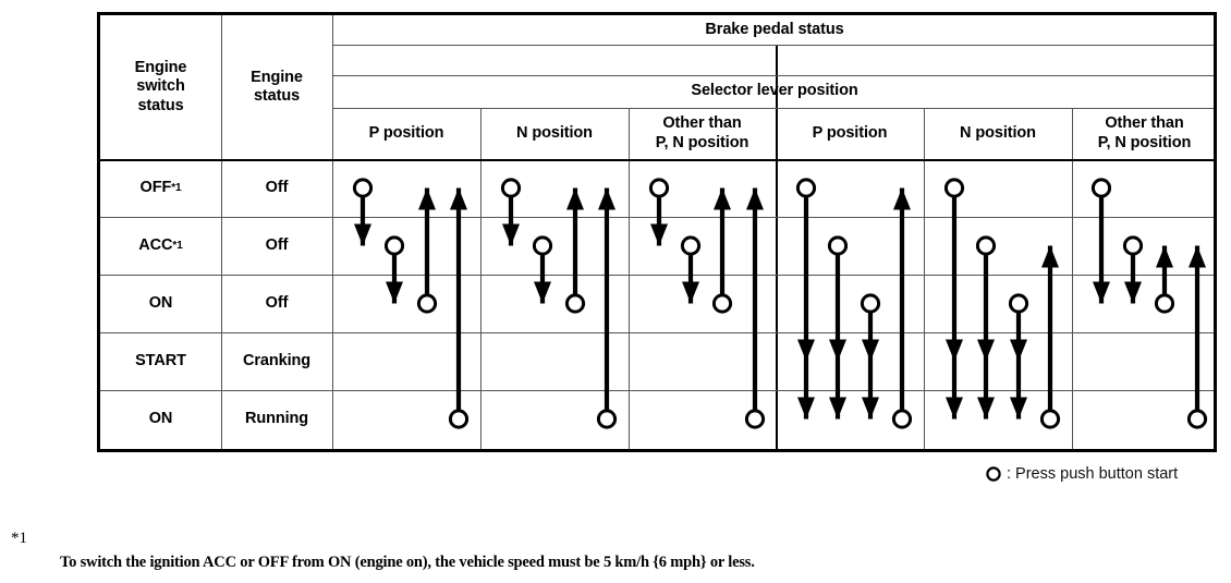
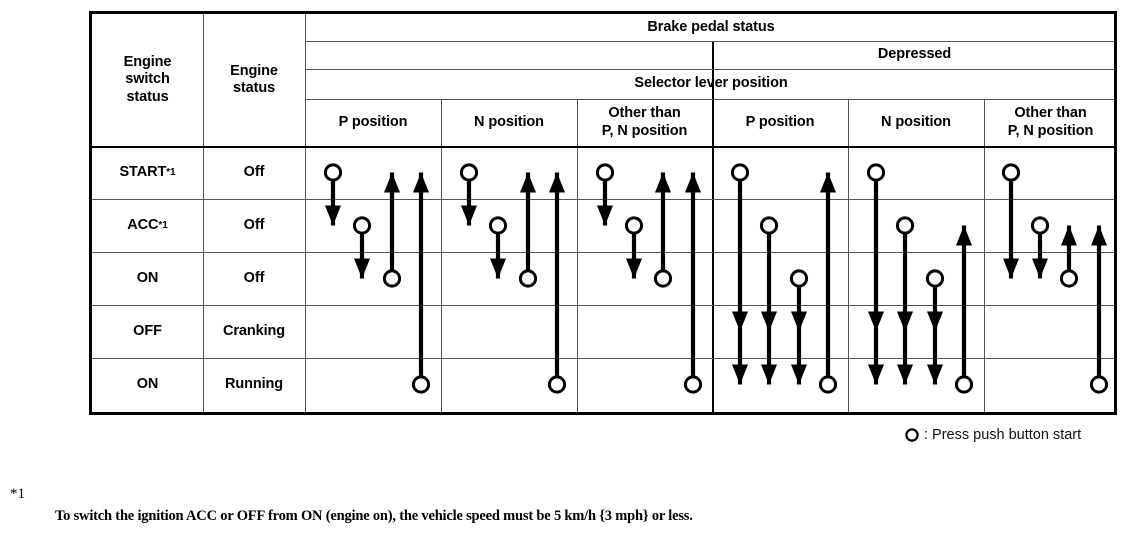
  Engine
  switch
  status
  Engine
  status
  Brake pedal status
+ Depressed
  Selector lever position
  P position
  N position
  Other than
  P, N position
  P position
  N position
  Other than
  P, N position
- OFF
+ START
  *1
  Off
  ACC
  *1
  Off
  ON
  Off
- START
+ OFF
  Cranking
  ON
  Running
  : Press push button start
  *1
- To switch the ignition ACC or OFF from ON (engine on), the vehicle speed must be 5 km/h {6 mph} or less.
+ To switch the ignition ACC or OFF from ON (engine on), the vehicle speed must be 5 km/h {3 mph} or less.
